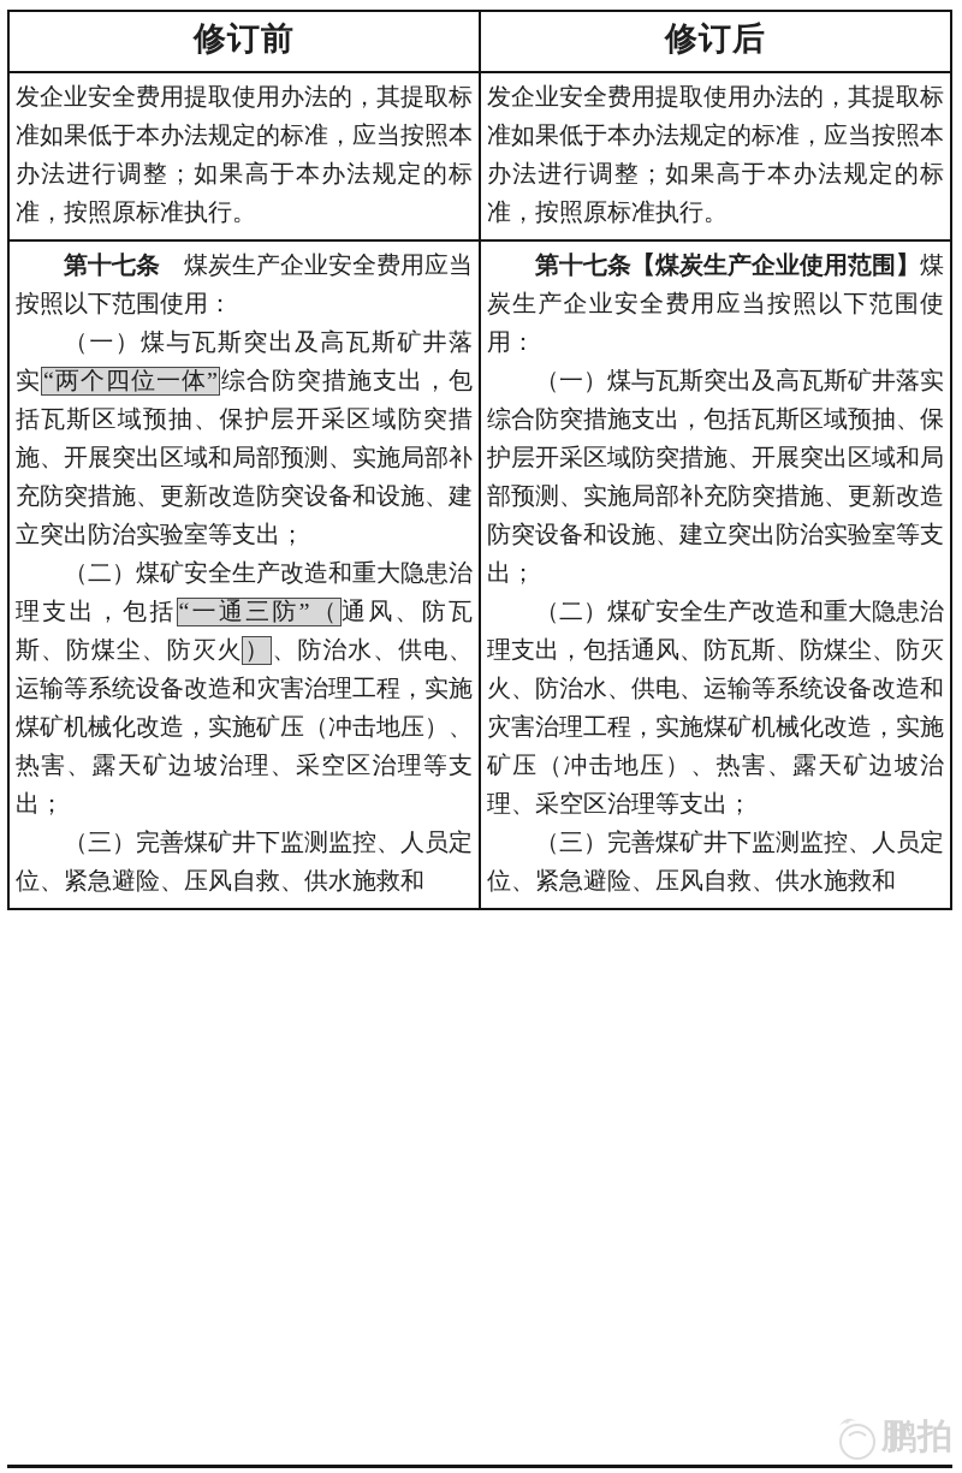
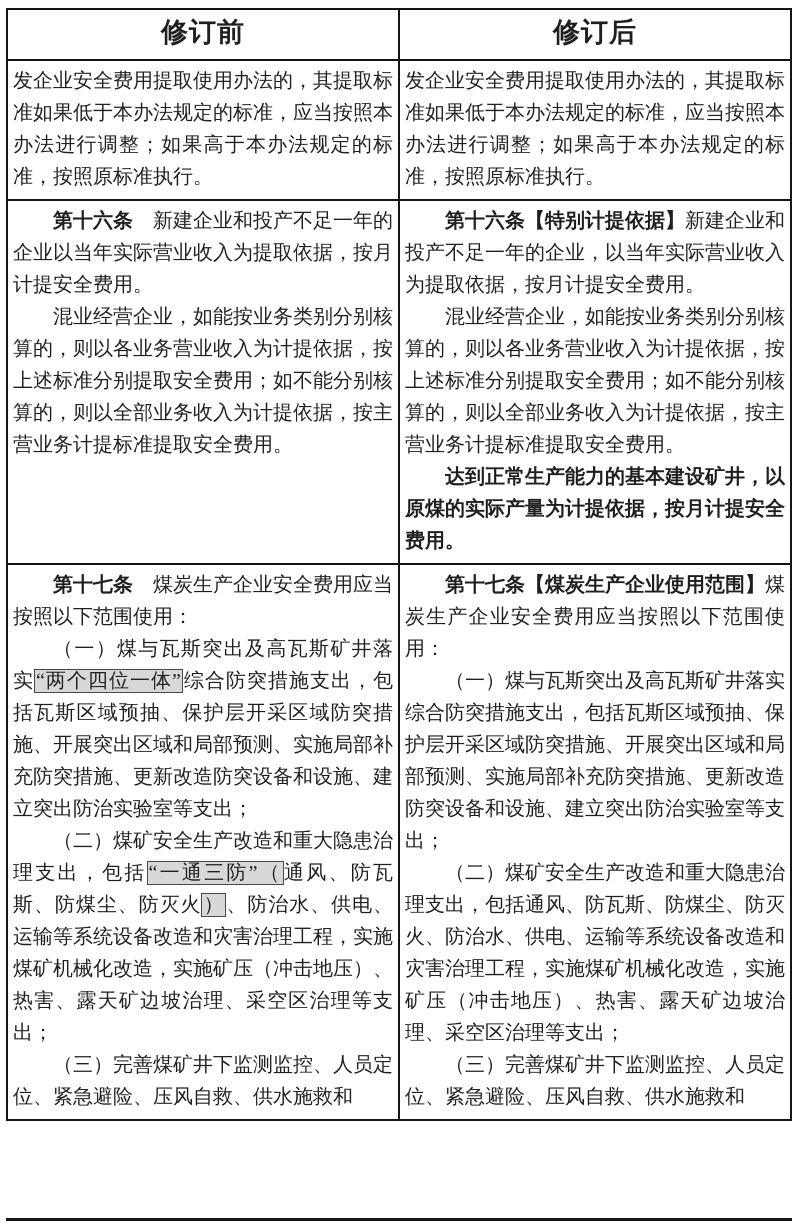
  修订前	修订后
  发企业安全费用提取使用办法的，其提取标准如果低于本办法规定的标准，应当按照本办法进行调整；如果高于本办法规定的标准，按照原标准执行。	发企业安全费用提取使用办法的，其提取标准如果低于本办法规定的标准，应当按照本办法进行调整；如果高于本办法规定的标准，按照原标准执行。
+ 第十六条 新建企业和投产不足一年的企业以当年实际营业收入为提取依据，按月计提安全费用。混业经营企业，如能按业务类别分别核算的，则以各业务营业收入为计提依据，按上述标准分别提取安全费用；如不能分别核算的，则以全部业务收入为计提依据，按主营业务计提标准提取安全费用。	第十六条【特别计提依据】新建企业和投产不足一年的企业，以当年实际营业收入为提取依据，按月计提安全费用。混业经营企业，如能按业务类别分别核算的，则以各业务营业收入为计提依据，按上述标准分别提取安全费用；如不能分别核算的，则以全部业务收入为计提依据，按主营业务计提标准提取安全费用。达到正常生产能力的基本建设矿井，以原煤的实际产量为计提依据，按月计提安全费用。
  第十七条 煤炭生产企业安全费用应当按照以下范围使用：（一）煤与瓦斯突出及高瓦斯矿井落实“两个四位一体”综合防突措施支出，包括瓦斯区域预抽、保护层开采区域防突措施、开展突出区域和局部预测、实施局部补充防突措施、更新改造防突设备和设施、建立突出防治实验室等支出；（二）煤矿安全生产改造和重大隐患治理支出，包括“一通三防”（通风、防瓦斯、防煤尘、防灭火）、防治水、供电、运输等系统设备改造和灾害治理工程，实施煤矿机械化改造，实施矿压（冲击地压）、热害、露天矿边坡治理、采空区治理等支出；（三）完善煤矿井下监测监控、人员定位、紧急避险、压风自救、供水施救和	第十七条【煤炭生产企业使用范围】煤炭生产企业安全费用应当按照以下范围使用：（一）煤与瓦斯突出及高瓦斯矿井落实综合防突措施支出，包括瓦斯区域预抽、保护层开采区域防突措施、开展突出区域和局部预测、实施局部补充防突措施、更新改造防突设备和设施、建立突出防治实验室等支出；（二）煤矿安全生产改造和重大隐患治理支出，包括通风、防瓦斯、防煤尘、防灭火、防治水、供电、运输等系统设备改造和灾害治理工程，实施煤矿机械化改造，实施矿压（冲击地压）、热害、露天矿边坡治理、采空区治理等支出；（三）完善煤矿井下监测监控、人员定位、紧急避险、压风自救、供水施救和
- 鹏拍
